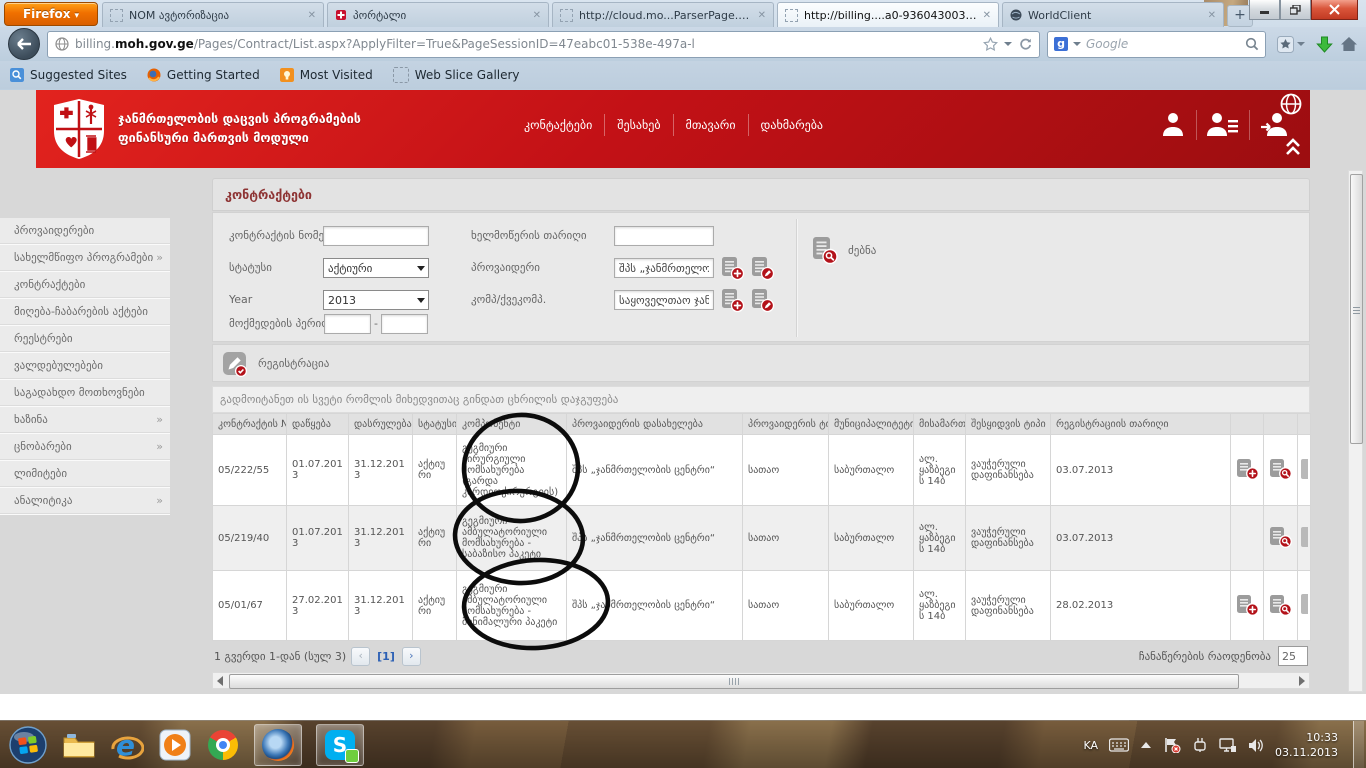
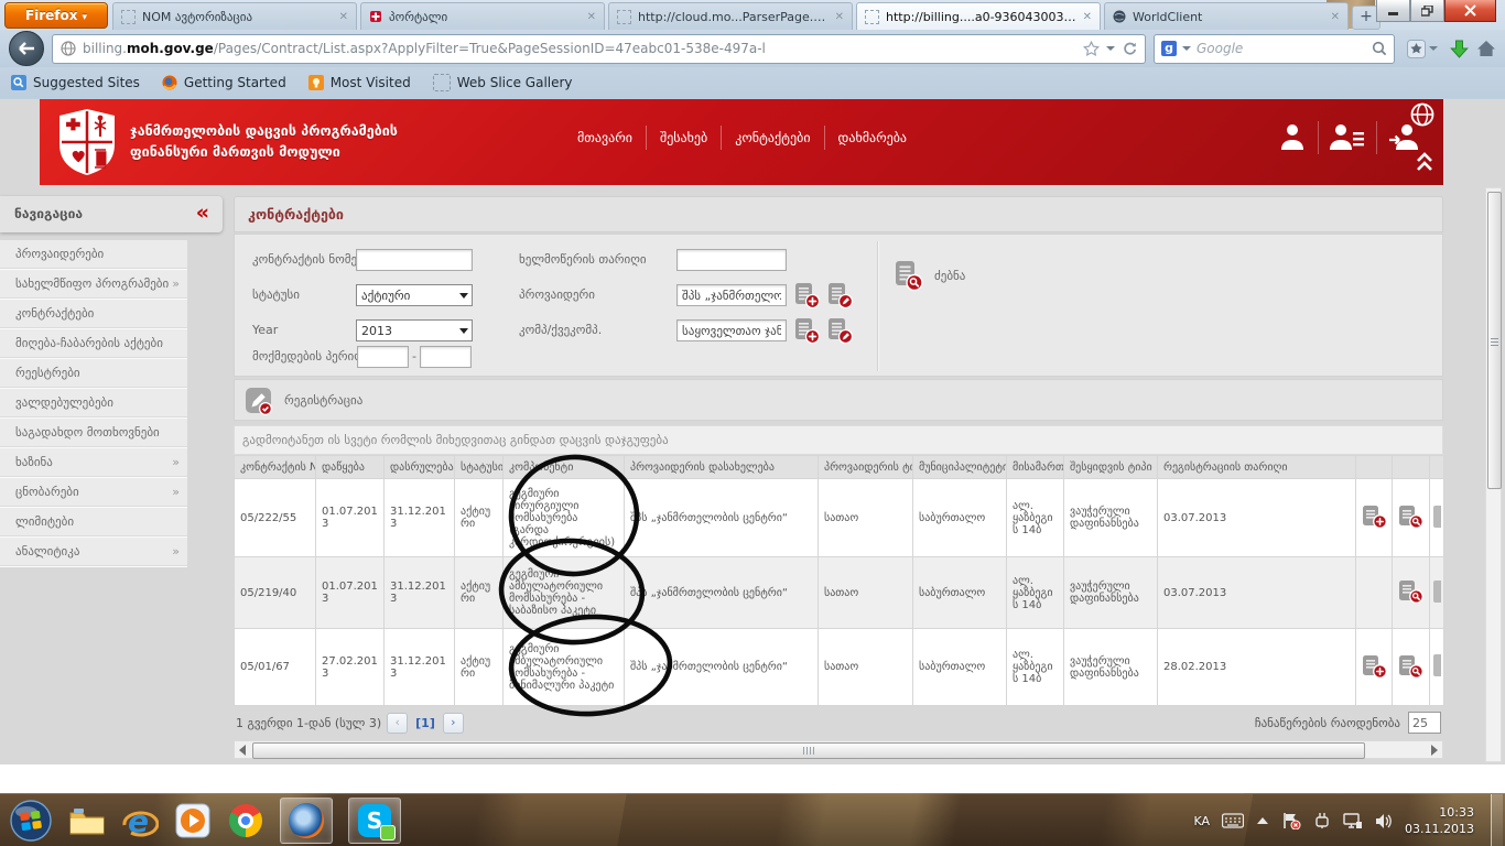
  Firefox ▾
  NOM ავტორიზაცია
  ✕
  პორტალი
  ✕
  http://cloud.mo...ParserPage.as
  ✕
  http://billing....a0-9360430033a
  ✕
  WorldClient
  ✕
  +
  billing.moh.gov.ge/Pages/Contract/List.aspx?ApplyFilter=True&PageSessionID=47eabc01-538e-497a-l
  g
  Google
  Suggested Sites
  Getting Started
  Most Visited
  Web Slice Gallery
  ჯანმრთელობის დაცვის პროგრამების
  ფინანსური მართვის მოდული
- კონტაქტები
+ მთავარი
  შესახებ
- მთავარი
+ კონტაქტები
  დახმარება
+ «
+ ნავიგაცია
  პროვაიდერები
  სახელმწიფო პროგრამები
  »
  კონტრაქტები
  მიღება-ჩაბარების აქტები
  რეესტრები
  ვალდებულებები
  საგადახდო მოთხოვნები
  ხაზინა
  »
  ცნობარები
  »
  ლიმიტები
  ანალიტიკა
  »
  კონტრაქტები
  კონტრაქტის ნომე
  ხელმოწერის თარიღი
  სტატუსი
  აქტიური
  პროვაიდერი
  შპს „ჯანმრთელო
  Year
  2013
  კომპ/ქვეკომპ.
  საყოველთაო ჯან
  მოქმედების პერი
  -
  ძებნა
  რეგისტრაცია
- გადმოიტანეთ ის სვეტი რომლის მიხედვითაც გინდათ ცხრილის დაჯგუფება
+ გადმოიტანეთ ის სვეტი რომლის მიხედვითაც გინდათ დაცვის დაჯგუფება
  კონტრაქტის	დაწყება	დასრულება	სტატუსი	კომპნენტი	პროვაიდერის დასახელება	პროვაიდერის ტ	მუნიციპალიტეტი	მისამართ	შესყიდვის ტიპი	რეგისტრაციის თარიღი
  05/222/55	01.07.2013	31.12.2013	აქტიური	გგმიური ირურგიული ომსახურება გარდა კრდიის)	შს „ჯანმრთელობის ცენტრი“	სათაო	საბურთალო	ალ. ყაზბეგის 14ბ	ვაუჭერული დაფინანსება	03.07.2013
  05/219/40	01.07.2013	31.12.2013	აქტიური	გეგმიურ ამბულატორიული მომსახურება - საბაზისო პაკეტი	შპ „ჯანმრთელობის ცენტრი“	სათაო	საბურთალო	ალ. ყაზბეგის 14ბ	ვაუჭერული დაფინანსება	03.07.2013
  05/01/67	27.02.2013	31.12.2013	აქტიური	გგმიური მბულატორიული ომსახურება - მნიმალური პაკეტი	შპს „ჯამრთელობის ცენტრი“	სათაო	საბურთალო	ალ. ყაზბეგის 14ბ	ვაუჭერული დაფინანსება	28.02.2013
  1 გვერდი 1-დან (სულ 3)
  ‹
  [1]
  ›
  ჩანაწერების რაოდენობა
  25
  e
  S
  KA
  10:33
  03.11.2013
